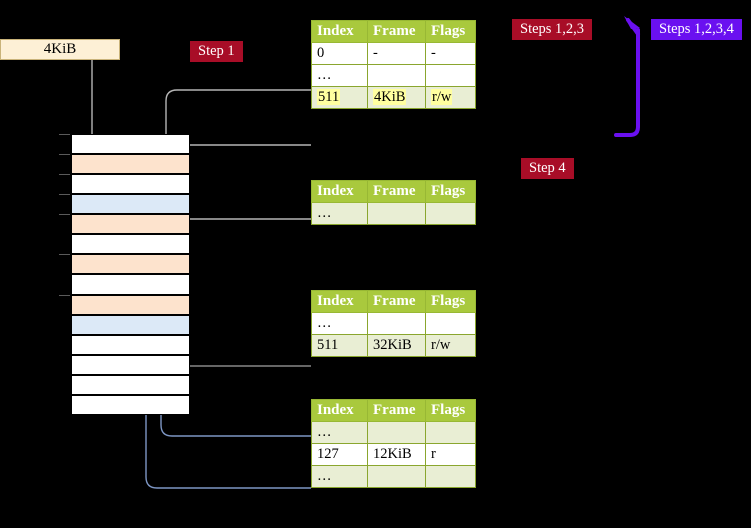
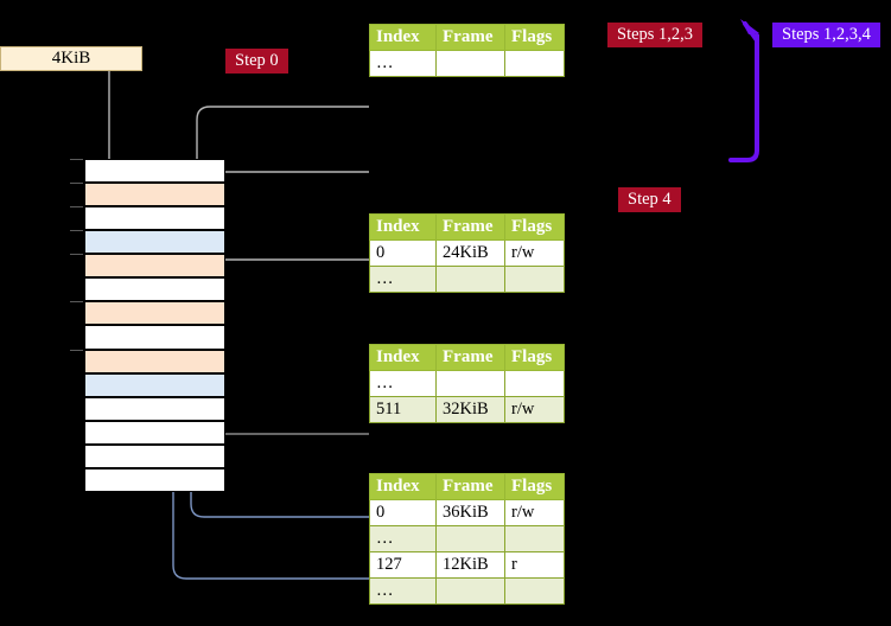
  4KiB
- Step 1
+ Step 0
  Steps 1,2,3
  Steps 1,2,3,4
  Step 4
  Index	Frame	Flags
- 0	-	-
  …
- 511	4KiB	r/w
  Index	Frame	Flags
+ 0	24KiB	r/w
  …
  Index	Frame	Flags
  …
  511	32KiB	r/w
  Index	Frame	Flags
+ 0	36KiB	r/w
  …
  127	12KiB	r
  …
